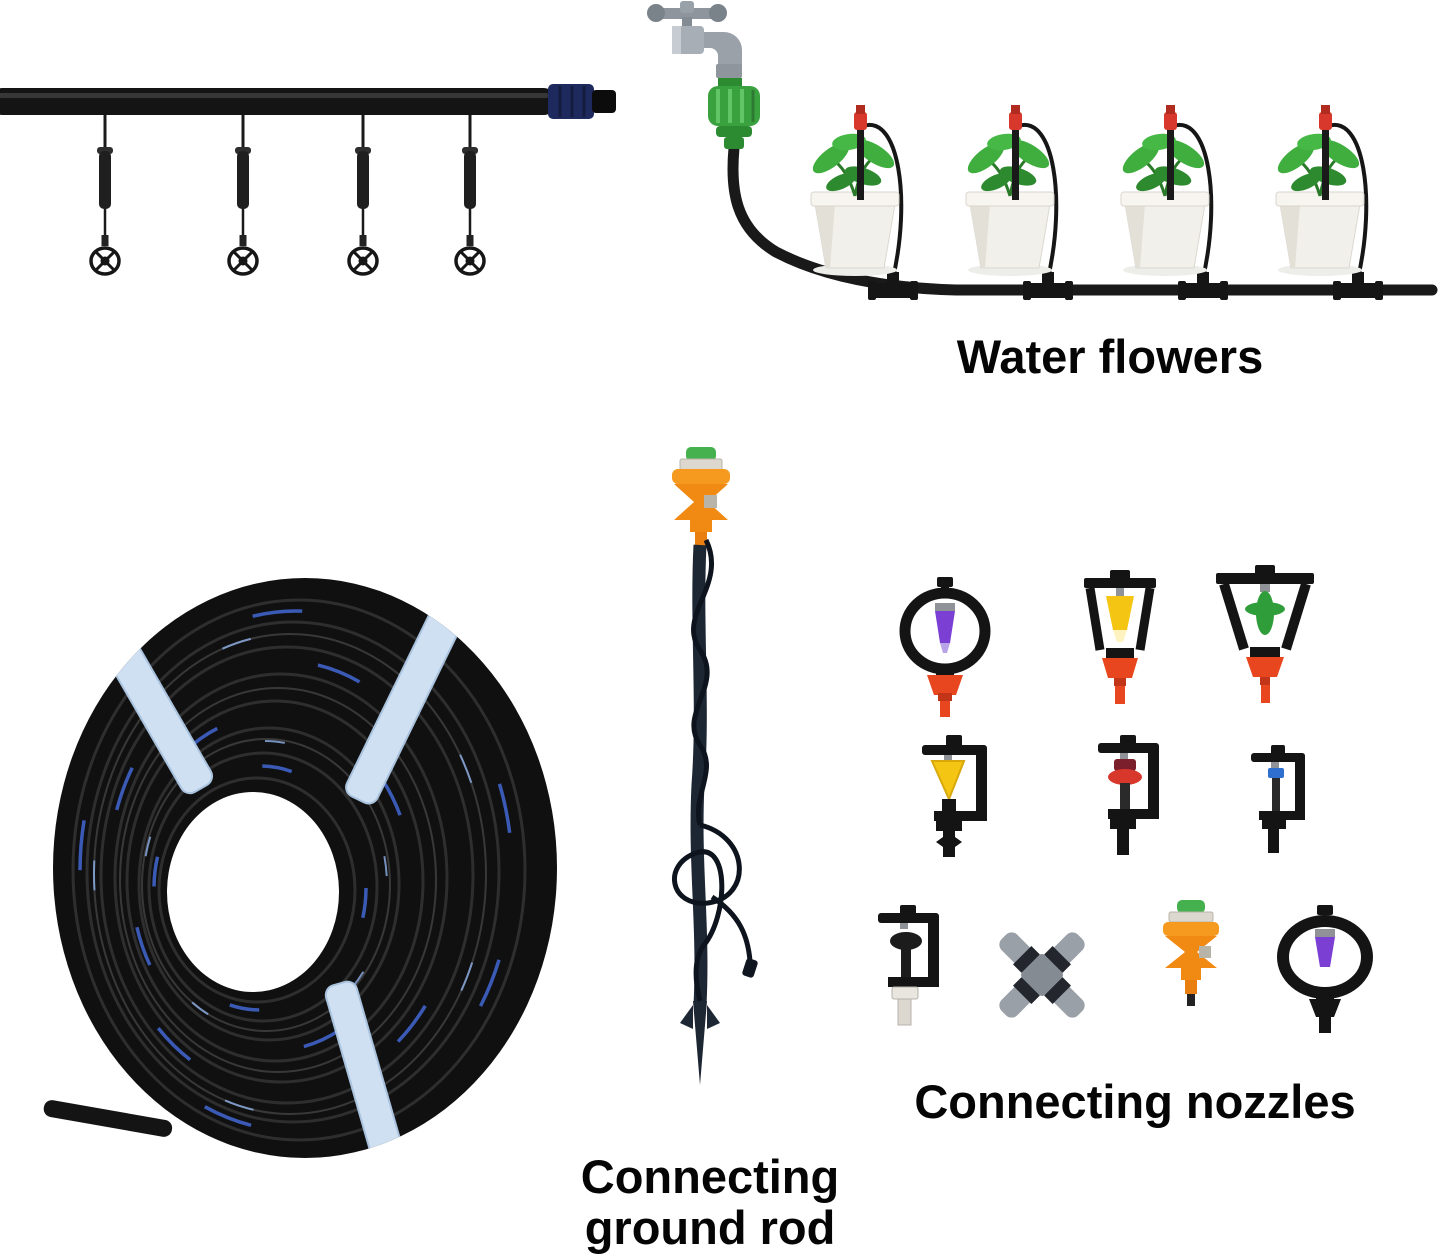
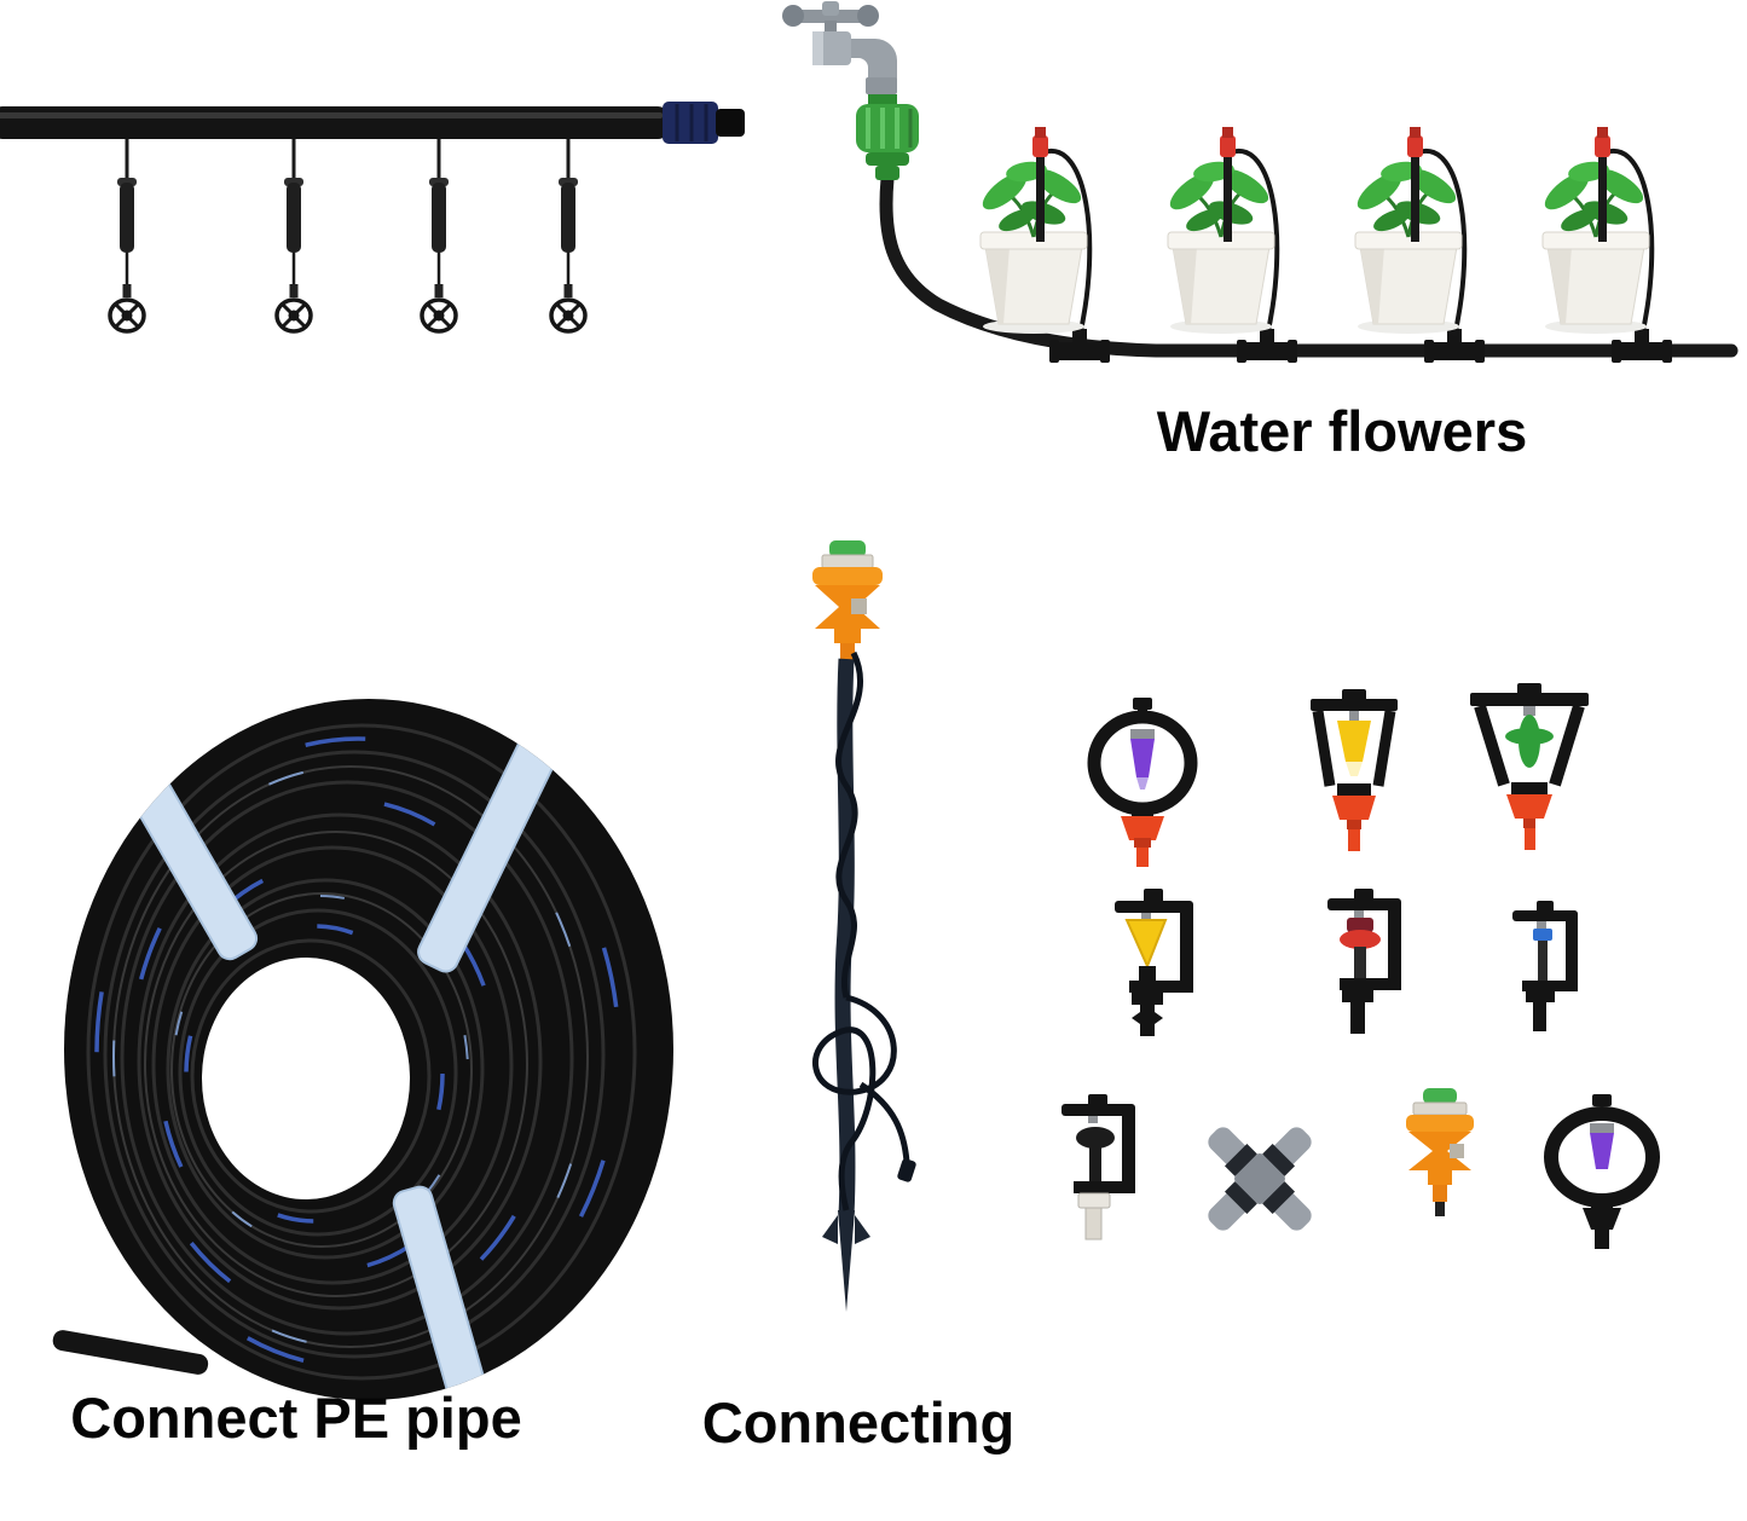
  Water flowers
+ Connect PE pipe
  Connecting
- ground rod
- Connecting nozzles
